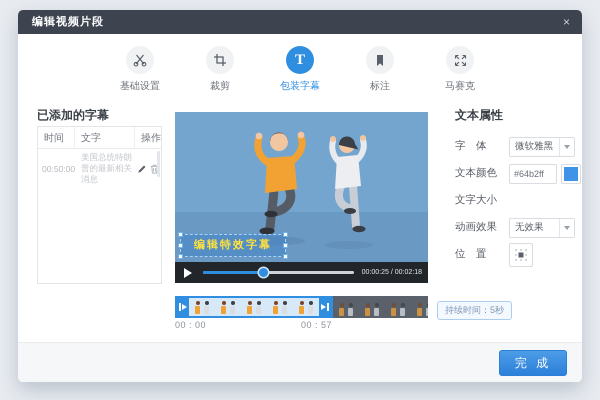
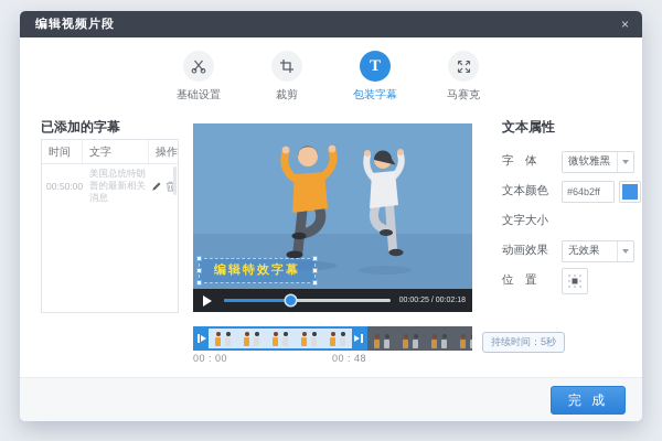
  编辑视频片段
  ×
  基础设置
  裁剪
  T
  包装字幕
- 标注
  马赛克
  已添加的字幕
  时间
  文字
  操作
  00:50:00
  美国总统特朗普的最新相关消息
  编辑特效字幕
  00 : 00
- 00 : 57
+ 00 : 48
  持续时间：5秒
  文本属性
  字 体
  微软雅黑
  文本颜色
  #64b2ff
  文字大小
  动画效果
  无效果
  位 置
  完 成
